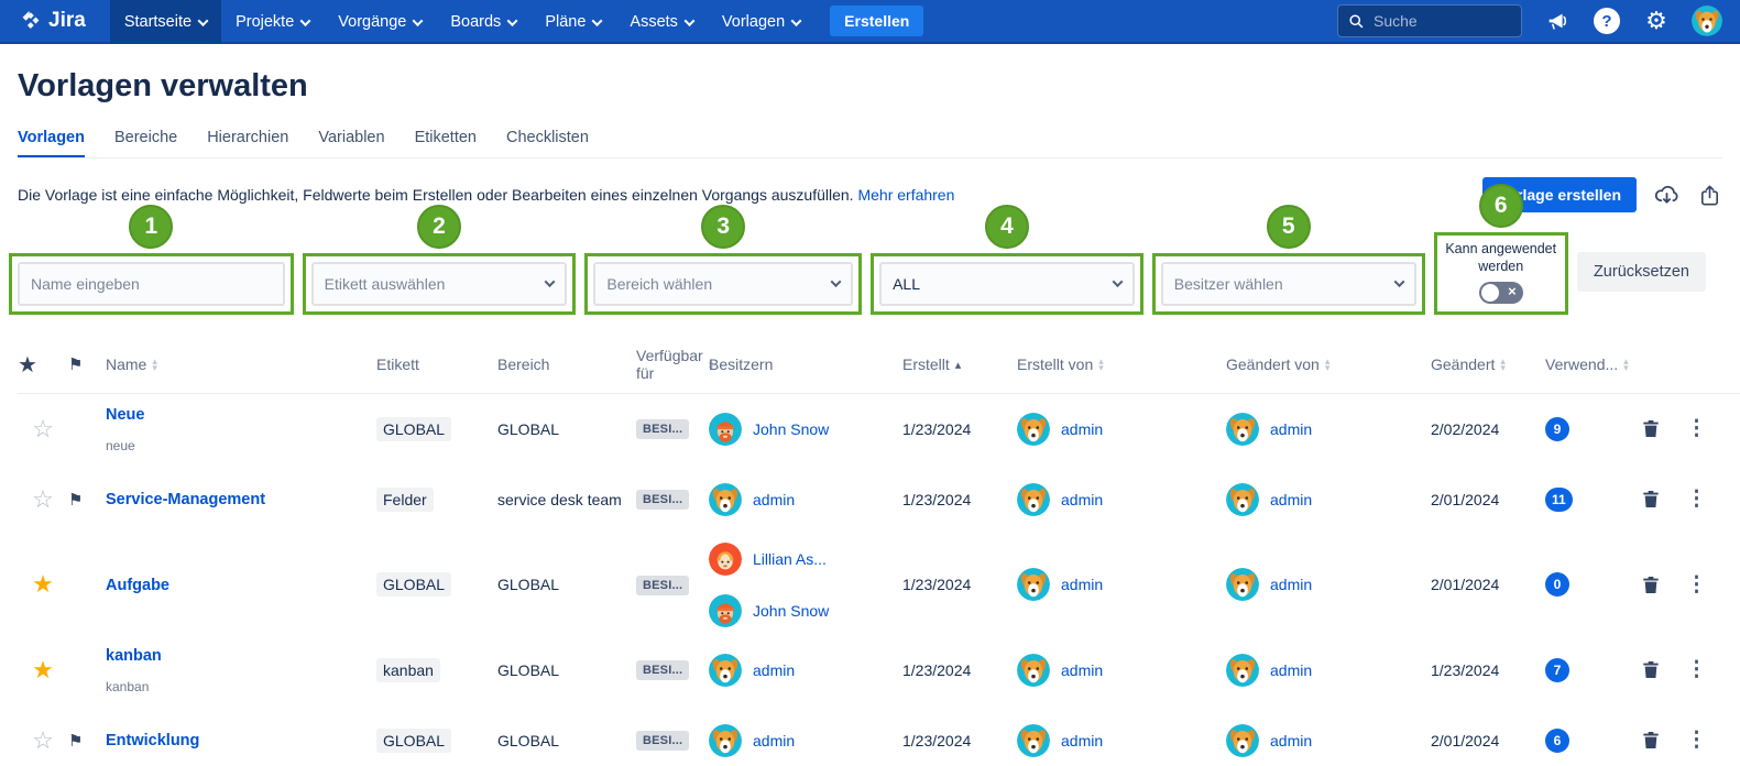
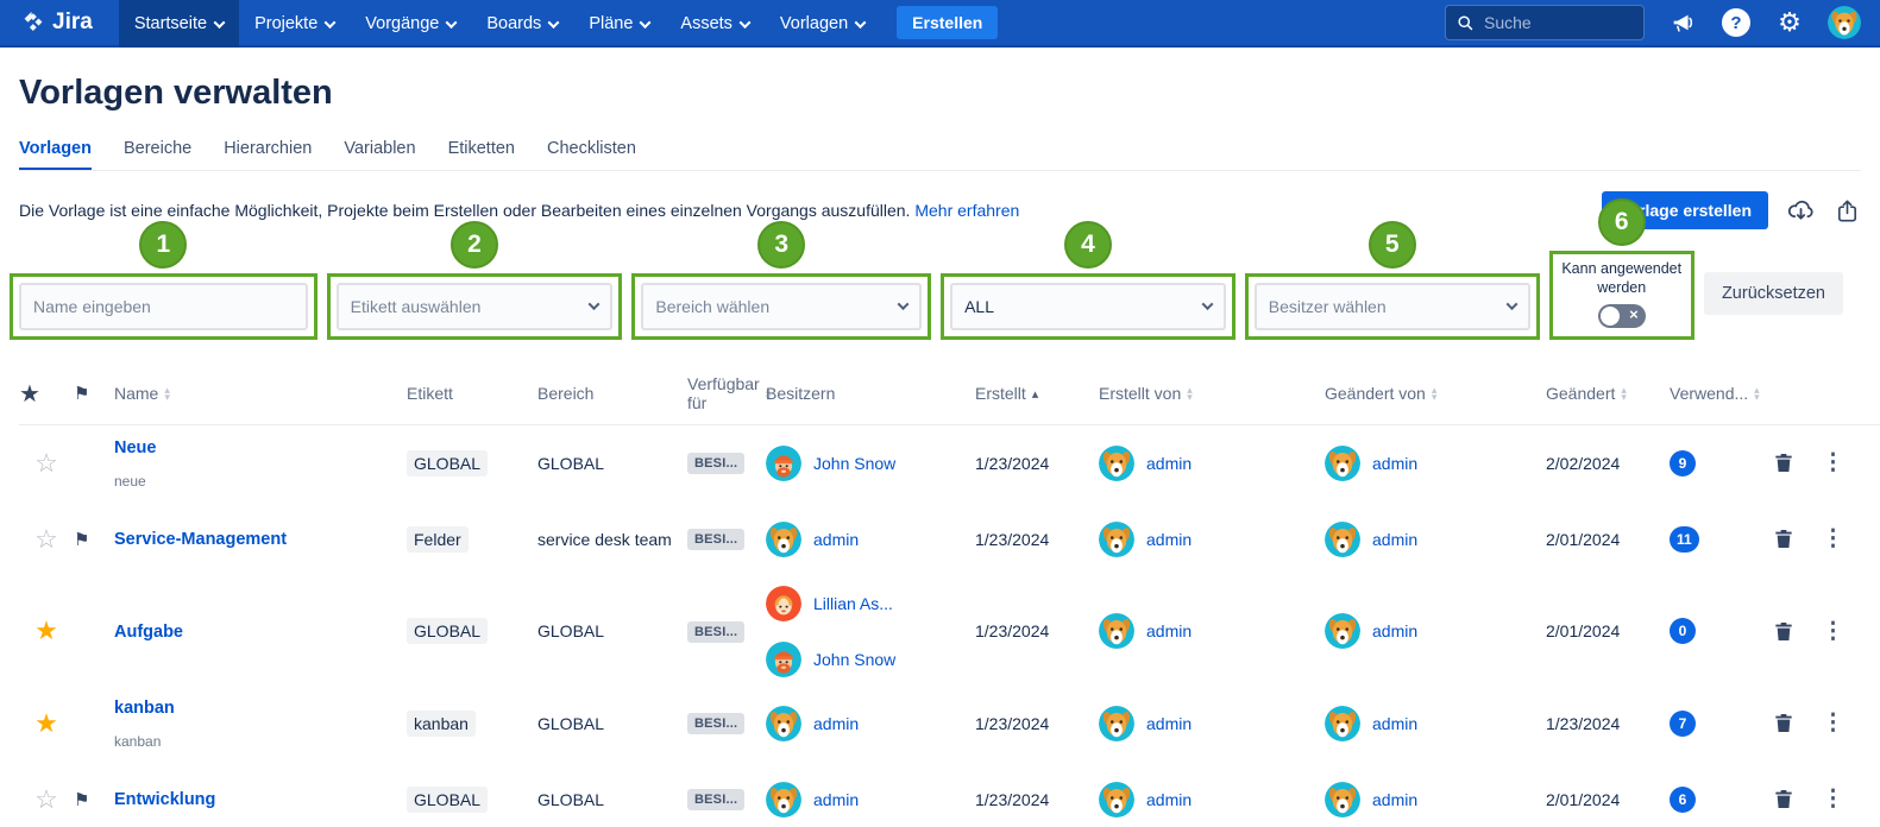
  Jira
  Startseite
  Projekte
  Vorgänge
  Boards
  Pläne
  Assets
  Vorlagen
  Erstellen
  Suche
  ?
  ⚙
  Vorlagen verwalten
  Vorlagen
  Bereiche
  Hierarchien
  Variablen
  Etiketten
  Checklisten
- Die Vorlage ist eine einfache Möglichkeit, Feldwerte beim Erstellen oder Bearbeiten eines einzelnen Vorgangs auszufüllen. Mehr erfahren
+ Die Vorlage ist eine einfache Möglichkeit, Projekte beim Erstellen oder Bearbeiten eines einzelnen Vorgangs auszufüllen. Mehr erfahren
  lage erstellen
  1
  Name eingeben
  2
  Etikett auswählen
  3
  Bereich wählen
  4
  ALL
  5
  Besitzer wählen
  6
  Kann angewendet werden
  ×
  Zurücksetzen
  ★
  ⚑
  Name
  ▴
  ▾
  Etikett
  Bereich
  Verfügbar für
  ▴
  ▾
  Besitzern
  Erstellt
  ▴
  Erstellt von
  ▴
  ▾
  Geändert von
  ▴
  ▾
  Geändert
  ▴
  ▾
  Verwend...
  ▴
  ▾
  ☆
  Neue
  neue
  GLOBAL
  GLOBAL
  BESI...
  John Snow
  1/23/2024
  admin
  admin
  2/02/2024
  9
  ⋮
  ☆
  ⚑
  Service-Management
  Felder
  service desk team
  BESI...
  admin
  1/23/2024
  admin
  admin
  2/01/2024
  11
  ⋮
  ★
  Aufgabe
  GLOBAL
  GLOBAL
  BESI...
  Lillian As...
  John Snow
  1/23/2024
  admin
  admin
  2/01/2024
  0
  ⋮
  ★
  kanban
  kanban
  kanban
  GLOBAL
  BESI...
  admin
  1/23/2024
  admin
  admin
  1/23/2024
  7
  ⋮
  ☆
  ⚑
  Entwicklung
  GLOBAL
  GLOBAL
  BESI...
  admin
  1/23/2024
  admin
  admin
  2/01/2024
  6
  ⋮
